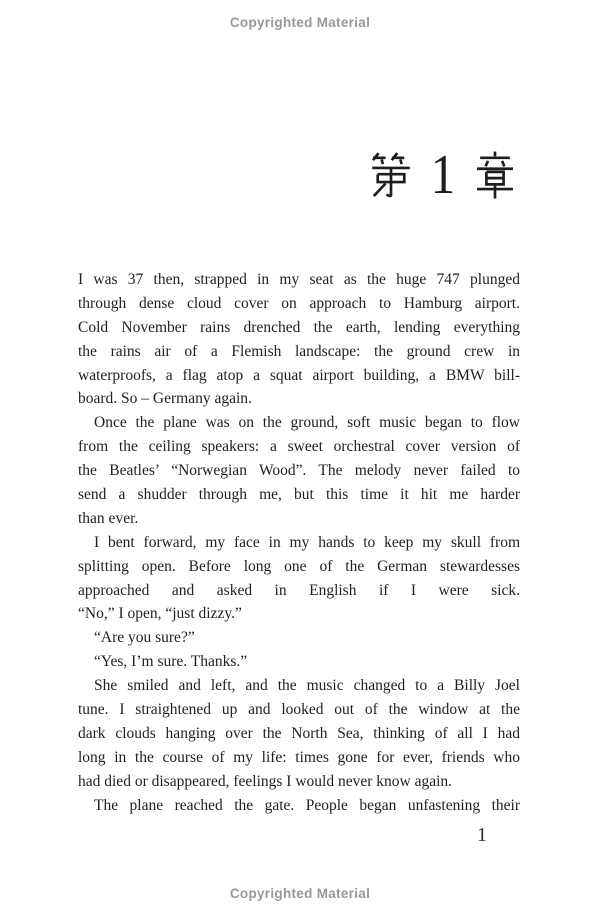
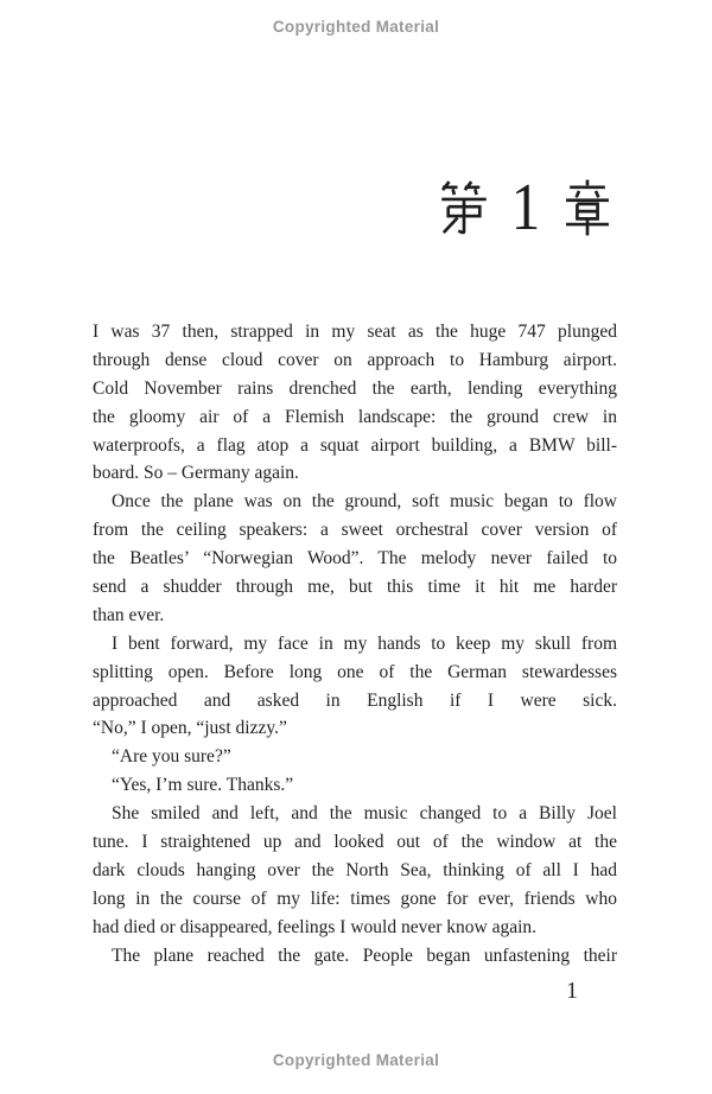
  Copyrighted Material
  1
  I was 37 then, strapped in my seat as the huge 747 plunged
  through dense cloud cover on approach to Hamburg airport.
  Cold November rains drenched the earth, lending everything
- the rains air of a Flemish landscape: the ground crew in
+ the gloomy air of a Flemish landscape: the ground crew in
  waterproofs, a flag atop a squat airport building, a BMW bill-
  board. So – Germany again.
  Once the plane was on the ground, soft music began to flow
  from the ceiling speakers: a sweet orchestral cover version of
  the Beatles’ “Norwegian Wood”. The melody never failed to
  send a shudder through me, but this time it hit me harder
  than ever.
  I bent forward, my face in my hands to keep my skull from
  splitting open. Before long one of the German stewardesses
  approached and asked in English if I were sick.
  “No,” I open, “just dizzy.”
  “Are you sure?”
  “Yes, I’m sure. Thanks.”
  She smiled and left, and the music changed to a Billy Joel
  tune. I straightened up and looked out of the window at the
  dark clouds hanging over the North Sea, thinking of all I had
  long in the course of my life: times gone for ever, friends who
  had died or disappeared, feelings I would never know again.
  The plane reached the gate. People began unfastening their
  1
  Copyrighted Material
